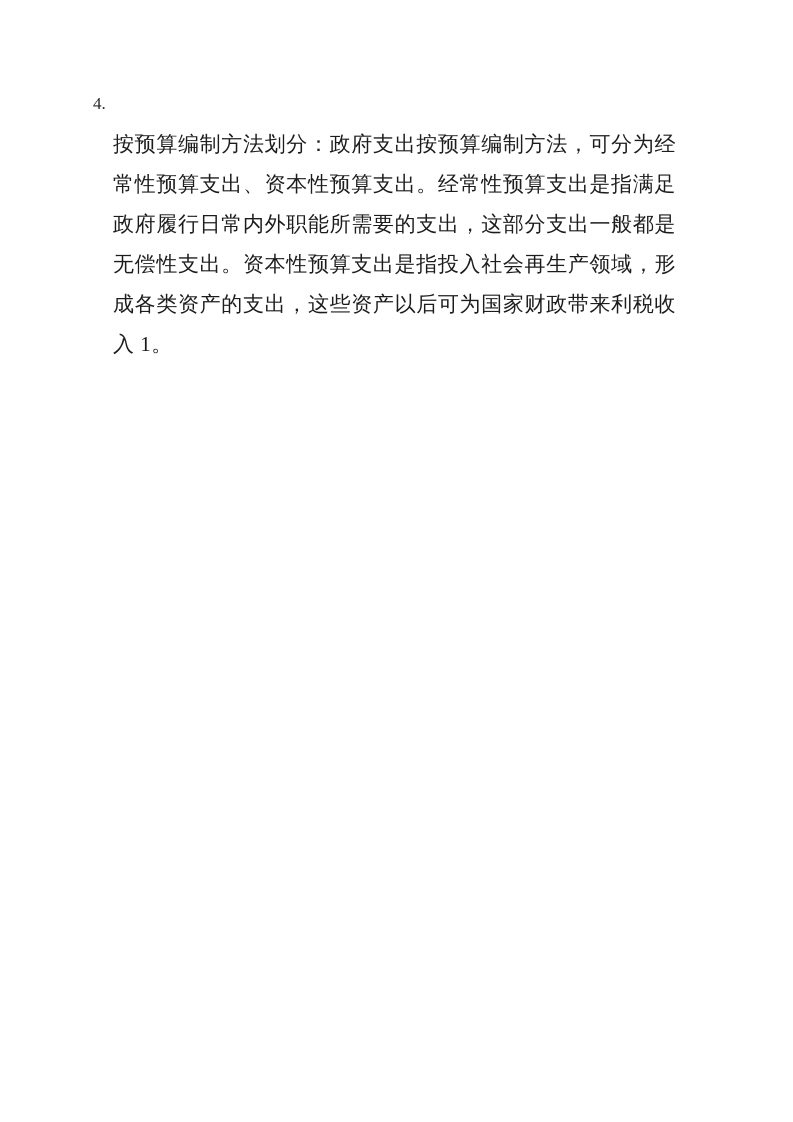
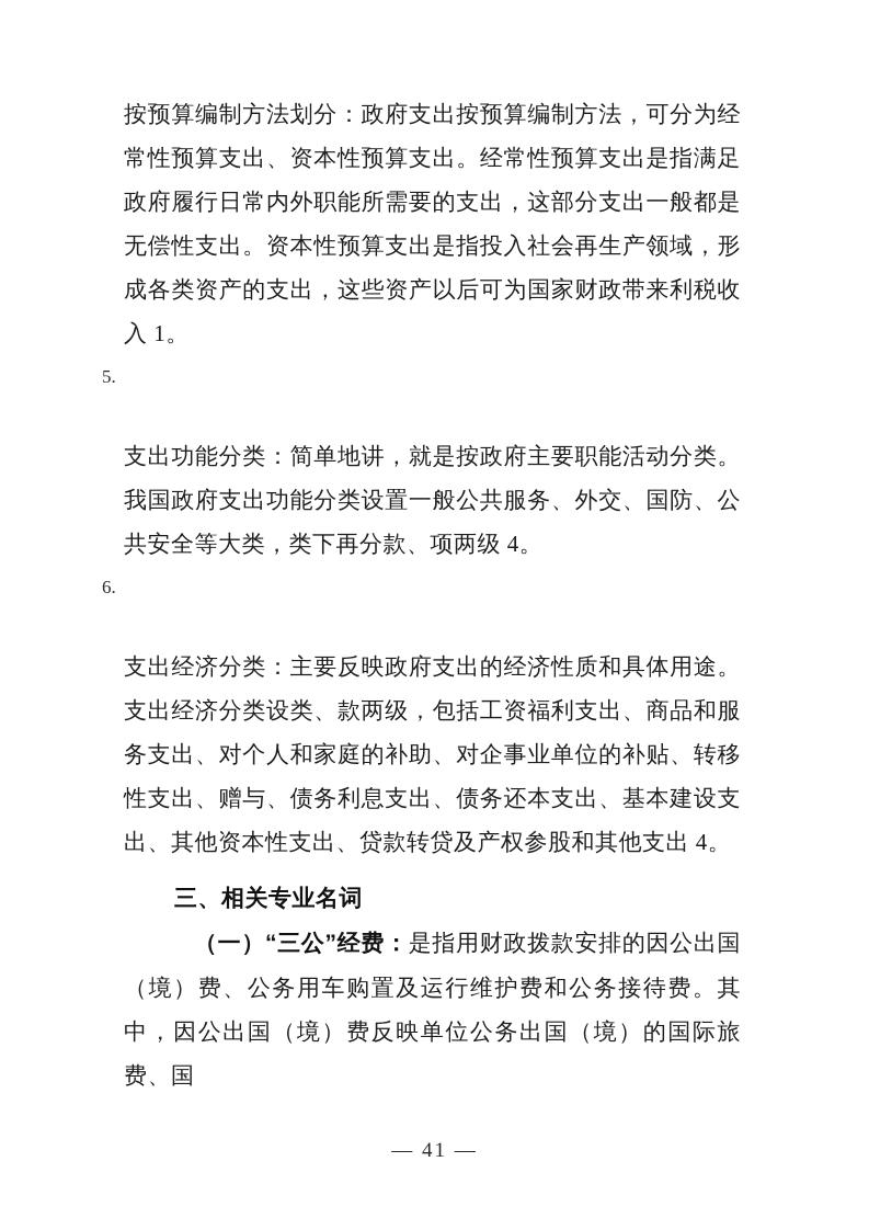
- 4.
  按预算编制方法划分：政府支出按预算编制方法，可分为经常性预算支出、资本性预算支出。经常性预算支出是指满足政府履行日常内外职能所需要的支出，这部分支出一般都是无偿性支出。资本性预算支出是指投入社会再生产领域，形成各类资产的支出，这些资产以后可为国家财政带来利税收入 1。
+ 5.
+ 支出功能分类：简单地讲，就是按政府主要职能活动分类。我国政府支出功能分类设置一般公共服务、外交、国防、公共安全等大类，类下再分款、项两级 4。
+ 6.
+ 支出经济分类：主要反映政府支出的经济性质和具体用途。支出经济分类设类、款两级，包括工资福利支出、商品和服务支出、对个人和家庭的补助、对企事业单位的补贴、转移性支出、赠与、债务利息支出、债务还本支出、基本建设支出、其他资本性支出、贷款转贷及产权参股和其他支出 4。
+ 三、相关专业名词
+ （一）“三公”经费：是指用财政拨款安排的因公出国（境）费、公务用车购置及运行维护费和公务接待费。其中，因公出国（境）费反映单位公务出国（境）的国际旅费、国
+ — 41 —
